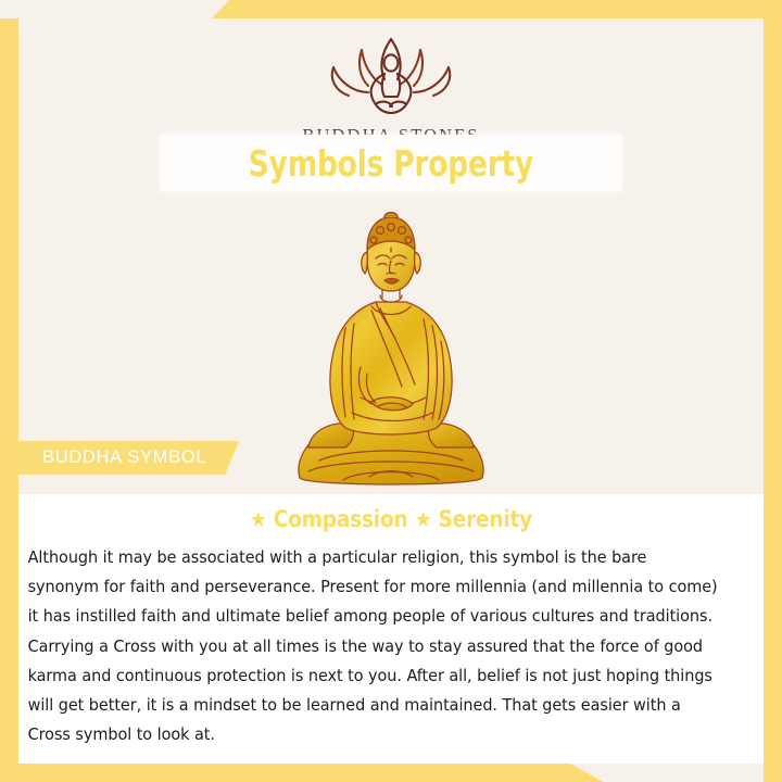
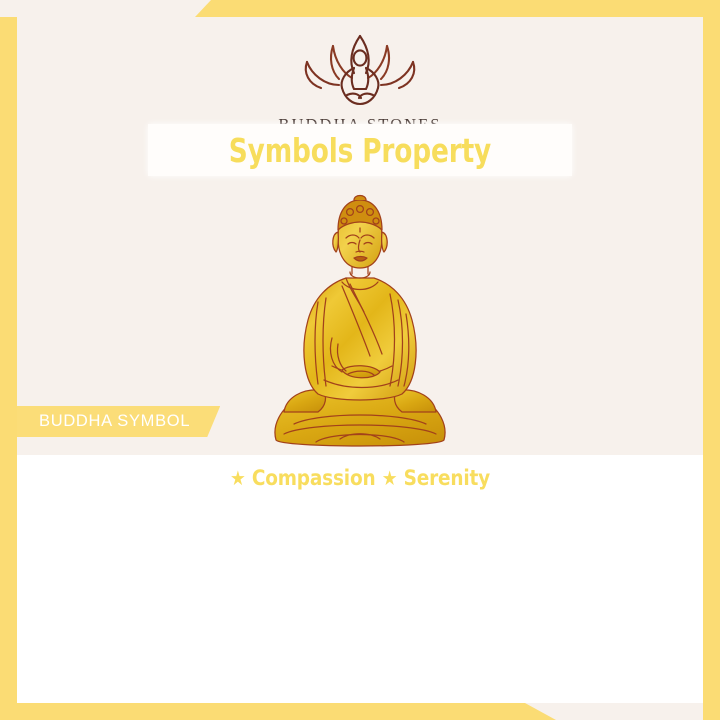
  Symbols Property
  BUDDHA SYMBOL
  ★ Compassion ★ Serenity
- Although it may be associated with a particular religion, this symbol is the bare synonym for faith and perseverance. Present for more millennia (and millennia to come) it has instilled faith and ultimate belief among people of various cultures and traditions. Carrying a Cross with you at all times is the way to stay assured that the force of good karma and continuous protection is next to you. After all, belief is not just hoping things will get better, it is a mindset to be learned and maintained. That gets easier with a Cross symbol to look at.
